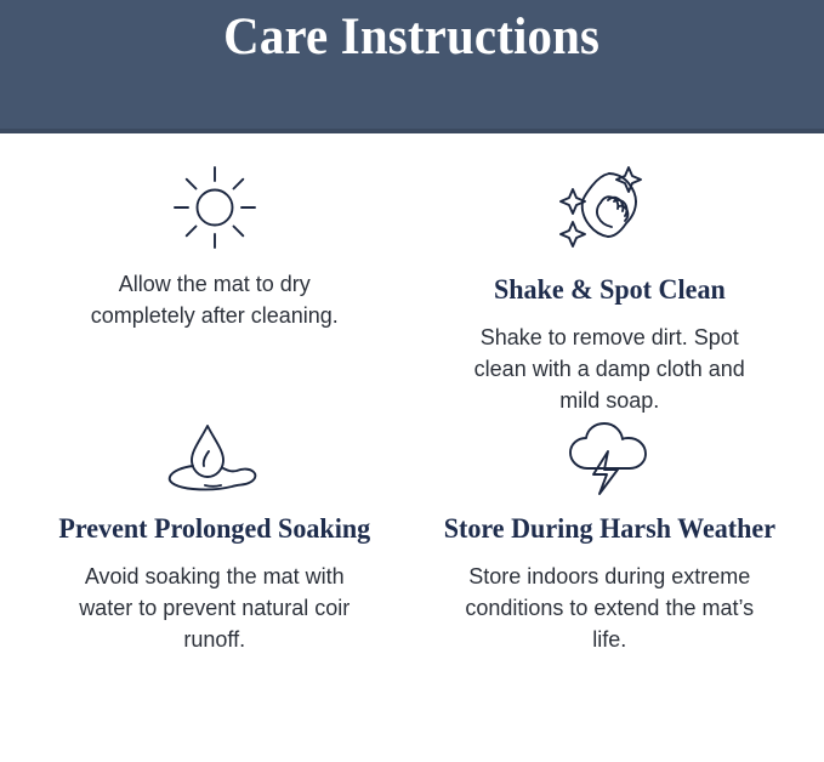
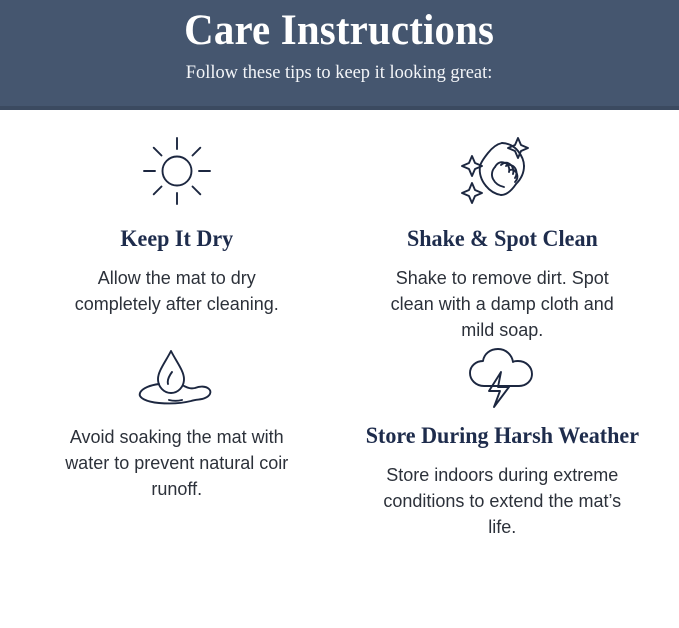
  Care Instructions
+ Follow these tips to keep it looking great:
+ Keep It Dry
  Allow the mat to dry completely after cleaning.
  Shake & Spot Clean
  Shake to remove dirt. Spot clean with a damp cloth and mild soap.
- Prevent Prolonged Soaking
  Avoid soaking the mat with water to prevent natural coir runoff.
  Store During Harsh Weather
  Store indoors during extreme conditions to extend the mat’s life.
